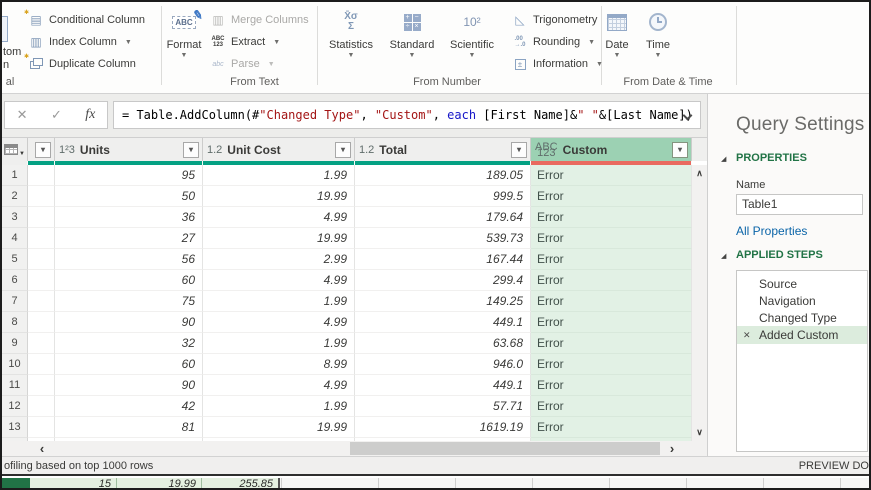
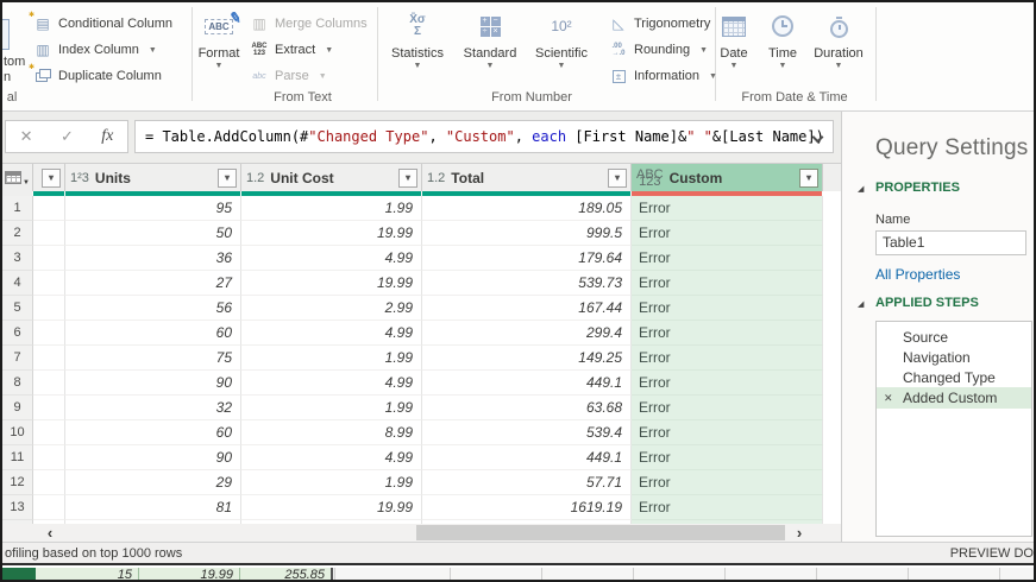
  tom
  n
  al
  Conditional Column
  Index Column
  Duplicate Column
  ABC
  Format
  Merge Columns
  Extract
  Parse
  From Text
  X̄σ
  Σ
  Statistics
  Standard
  10²
  Scientific
  Trigonometry
  Rounding
  ±
  Information
  From Number
  Date
  Time
+ Duration
  From Date & Time
  fx
  = Table.AddColumn(#"Changed Type", "Custom", each [First Name]&" "&[Last Name])
  1²3
  Units
  1.2
  Unit Cost
  1.2
  Total
  ABC
  123
  Custom
  1
  95
  1.99
  189.05
  Error
  2
  50
  19.99
  999.5
  Error
  3
  36
  4.99
  179.64
  Error
  4
  27
  19.99
  539.73
  Error
  5
  56
  2.99
  167.44
  Error
  6
  60
  4.99
  299.4
  Error
  7
  75
  1.99
  149.25
  Error
  8
  90
  4.99
  449.1
  Error
  9
  32
  1.99
  63.68
  Error
  10
  60
  8.99
- 946.0
+ 539.4
  Error
  11
  90
  4.99
  449.1
  Error
  12
- 42
+ 29
  1.99
  57.71
  Error
  13
  81
  19.99
  1619.19
  Error
- ∧
- ∨
  ‹
  ›
  Query Settings
  PROPERTIES
  Name
  Table1
  All Properties
  APPLIED STEPS
  Source
  Navigation
  Changed Type
  ✕
  Added Custom
  ofiling based on top 1000 rows
  PREVIEW DO
  15
  19.99
  255.85
